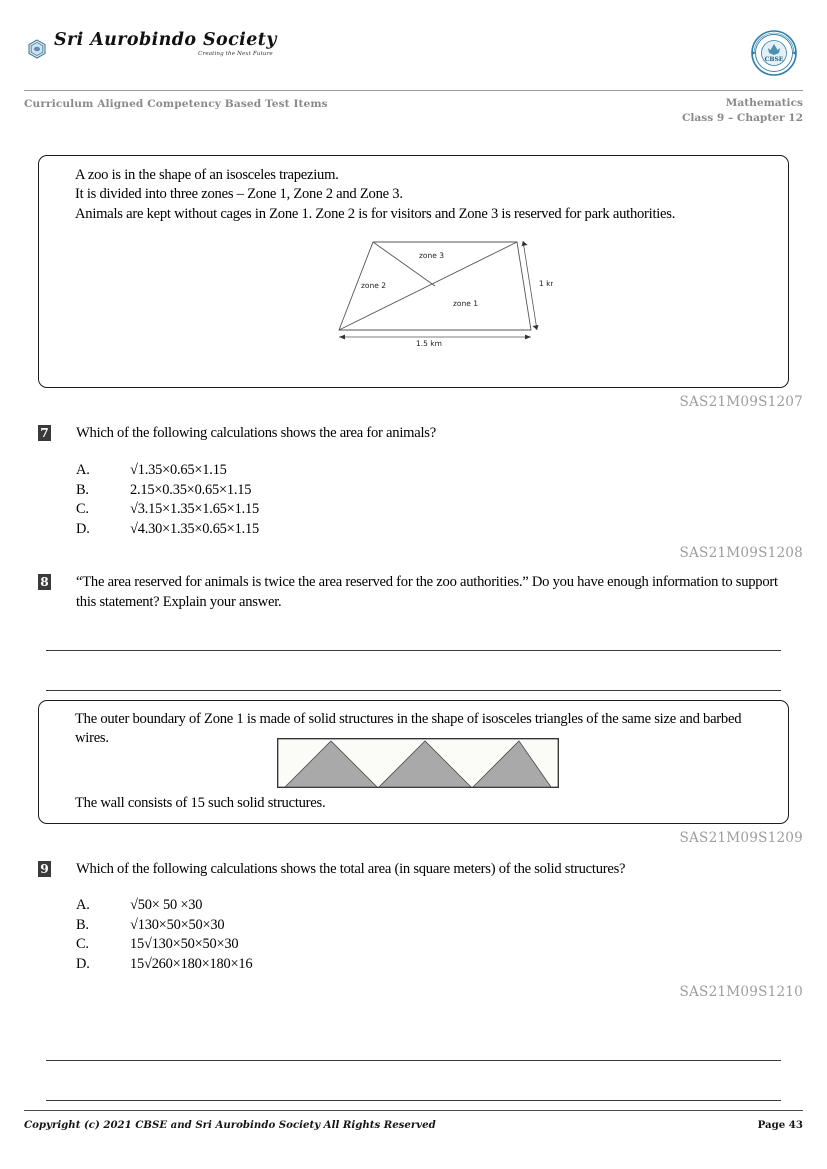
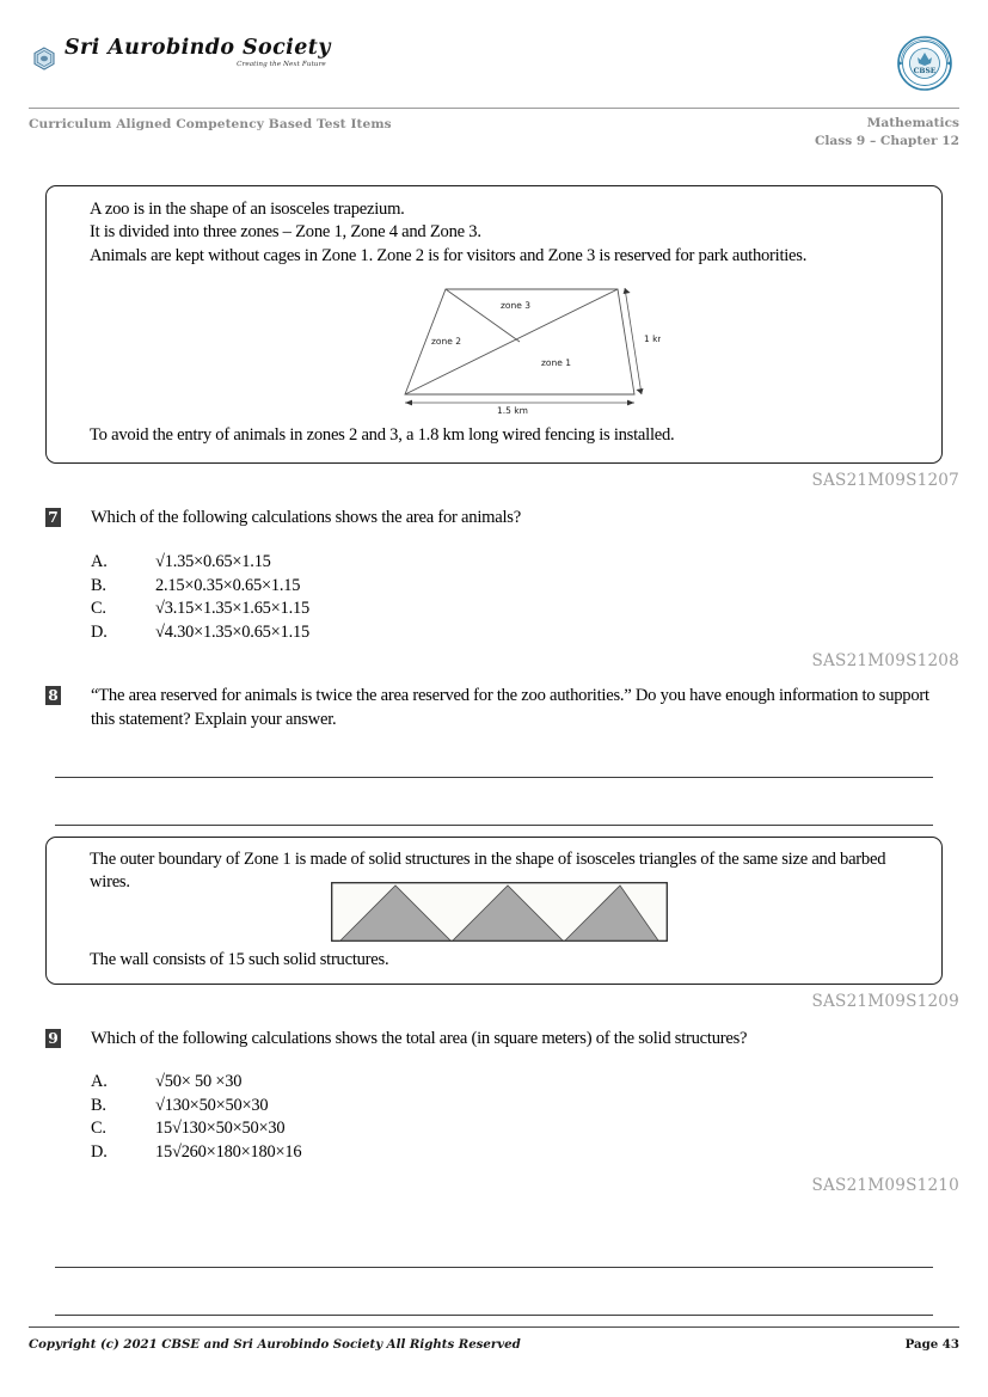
  Sri Aurobindo Society
  Curriculum Aligned Competency Based Test Items
  Mathematics
  Class 9 – Chapter 12
  A zoo is in the shape of an isosceles trapezium.
- It is divided into three zones – Zone 1, Zone 2 and Zone 3.
+ It is divided into three zones – Zone 1, Zone 4 and Zone 3.
  Animals are kept without cages in Zone 1. Zone 2 is for visitors and Zone 3 is reserved for park authorities.
  zone 3
  zone 2
  zone 1
  1.5 km
+ To avoid the entry of animals in zones 2 and 3, a 1.8 km long wired fencing is installed.
  SAS21M09S1207
  7
  Which of the following calculations shows the area for animals?
  A.
  √1.35×0.65×1.15
  B.
  2.15×0.35×0.65×1.15
  C.
  √3.15×1.35×1.65×1.15
  D.
  √4.30×1.35×0.65×1.15
  SAS21M09S1208
  8
  “The area reserved for animals is twice the area reserved for the zoo authorities.” Do you have enough information to support this statement? Explain your answer.
  The outer boundary of Zone 1 is made of solid structures in the shape of isosceles triangles of the same size and barbed wires.
  The wall consists of 15 such solid structures.
  SAS21M09S1209
  9
  Which of the following calculations shows the total area (in square meters) of the solid structures?
  A.
  √50× 50 ×30
  B.
  √130×50×50×30
  C.
  15√130×50×50×30
  D.
  15√260×180×180×16
  SAS21M09S1210
  Copyright (c) 2021 CBSE and Sri Aurobindo Society All Rights Reserved
  Page 43
